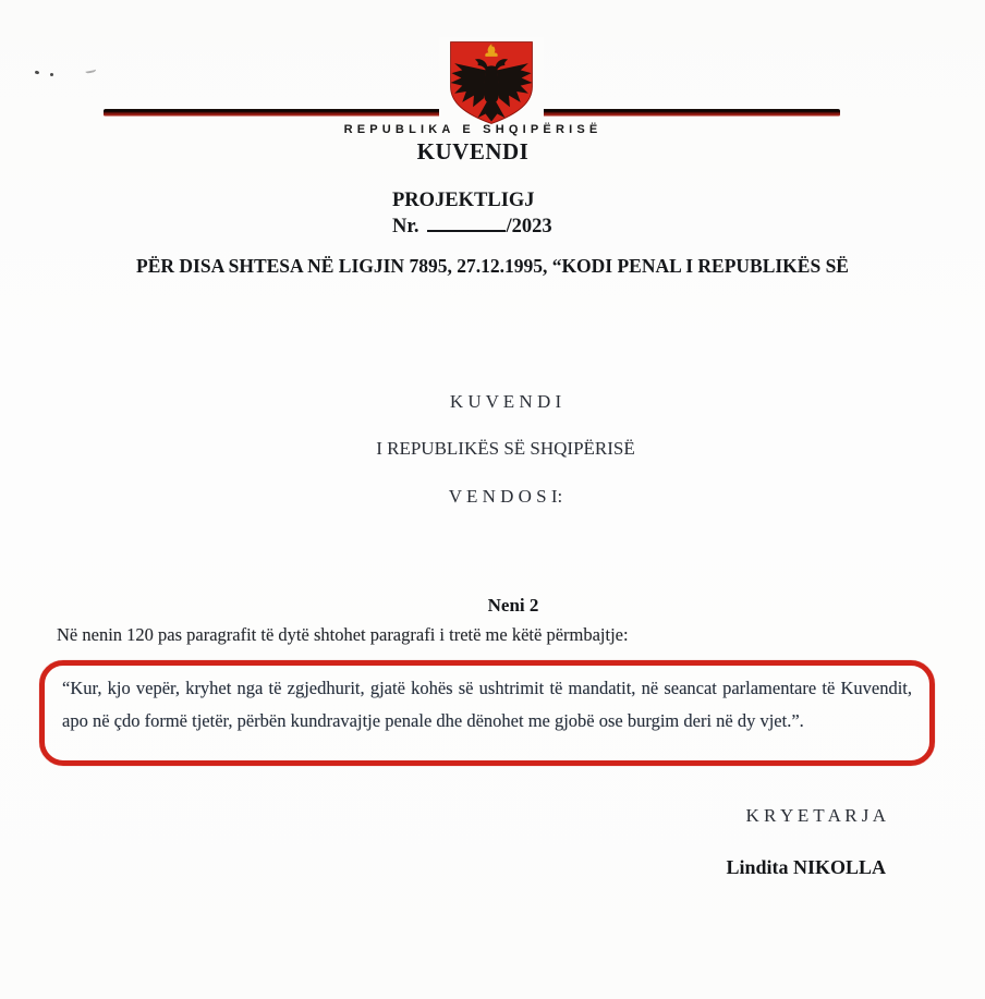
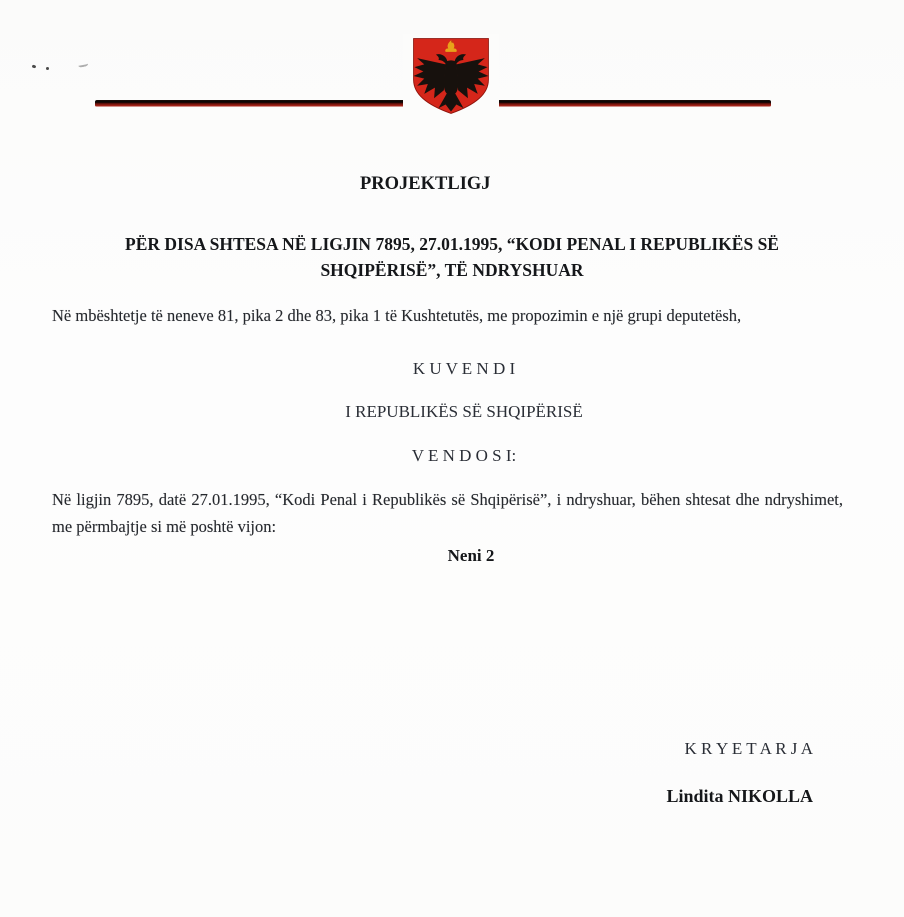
- REPUBLIKA E SHQIPËRISË
- KUVENDI
  PROJEKTLIGJ
- Nr. /2023
- PËR DISA SHTESA NË LIGJIN 7895, 27.12.1995, “KODI PENAL I REPUBLIKËS SË
+ PËR DISA SHTESA NË LIGJIN 7895, 27.01.1995, “KODI PENAL I REPUBLIKËS SË
+ SHQIPËRISË”, TË NDRYSHUAR
+ Në mbështetje të neneve 81, pika 2 dhe 83, pika 1 të Kushtetutës, me propozimin e një grupi deputetësh,
  K U V E N D I
  I REPUBLIKËS SË SHQIPËRISË
  V E N D O S I:
+ Në ligjin 7895, datë 27.01.1995, “Kodi Penal i Republikës së Shqipërisë”, i ndryshuar, bëhen shtesat dhe ndryshimet, me përmbajtje si më poshtë vijon:
  Neni 2
- Në nenin 120 pas paragrafit të dytë shtohet paragrafi i tretë me këtë përmbajtje:
- “Kur, kjo vepër, kryhet nga të zgjedhurit, gjatë kohës së ushtrimit të mandatit, në seancat parlamentare të Kuvendit, apo në çdo formë tjetër, përbën kundravajtje penale dhe dënohet me gjobë ose burgim deri në dy vjet.”.
  K R Y E T A R J A
  Lindita NIKOLLA
